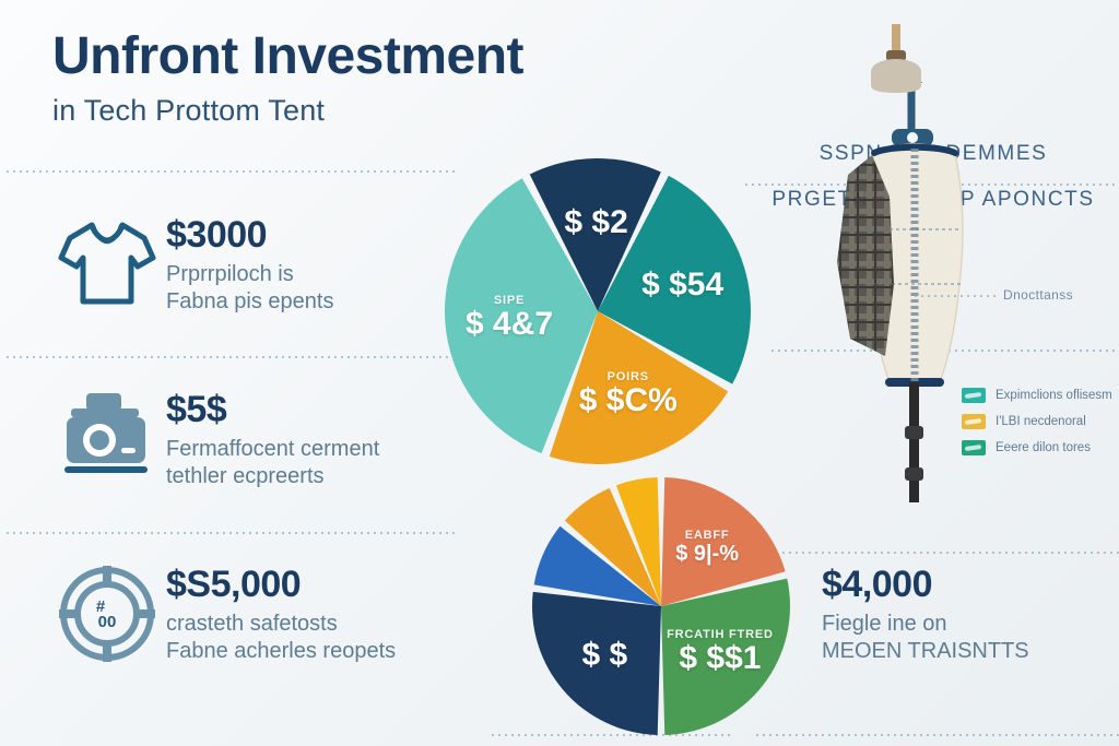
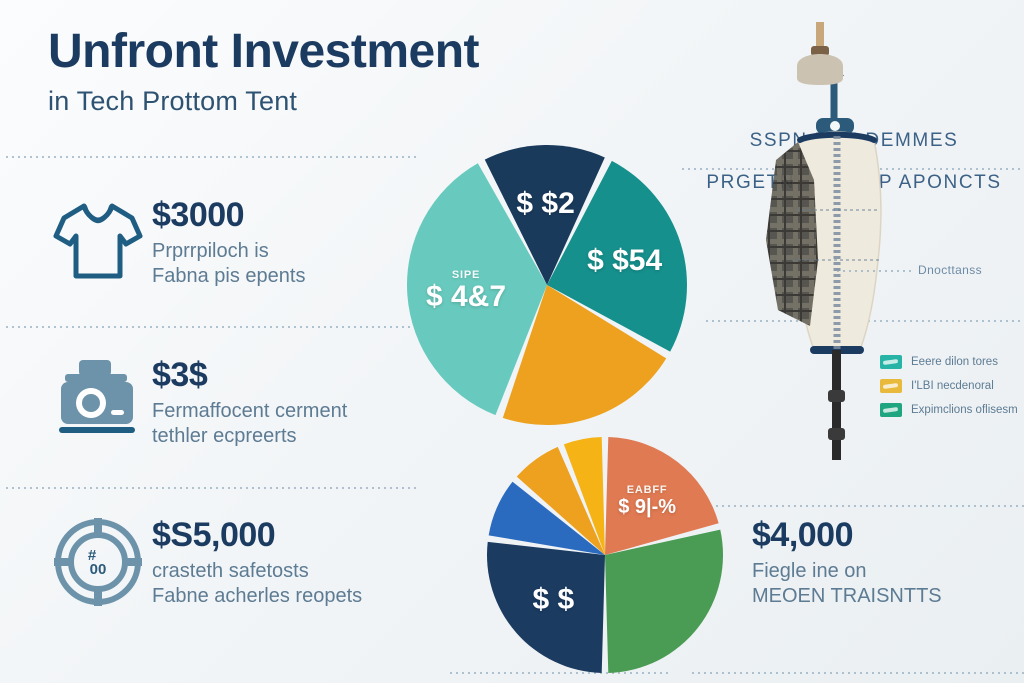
  Unfront Investment
  in Tech Prottom Tent
  $3000
  Prprrpiloch is
  Fabna pis epents
- $5$
+ $3$
  Fermaffocent cerment
  tethler ecpreerts
  #
  00
  $S5,000
  crasteth safetosts
  Fabne acherles reopets
  $ $2
  $ $54
- POIRS
- $ $C%
  SIPE
  $ 4&7
  EABFF
  $ 9|-%
- FRCATIH FTRED
- $ $$1
  $ $
  Dnocttanss
- Expimclions oflisesm
+ Eeere dilon tores
  I'LBI necdenoral
- Eeere dilon tores
+ Expimclions oflisesm
  $4,000
  Fiegle ine on
  MEOEN TRAISNTTS
